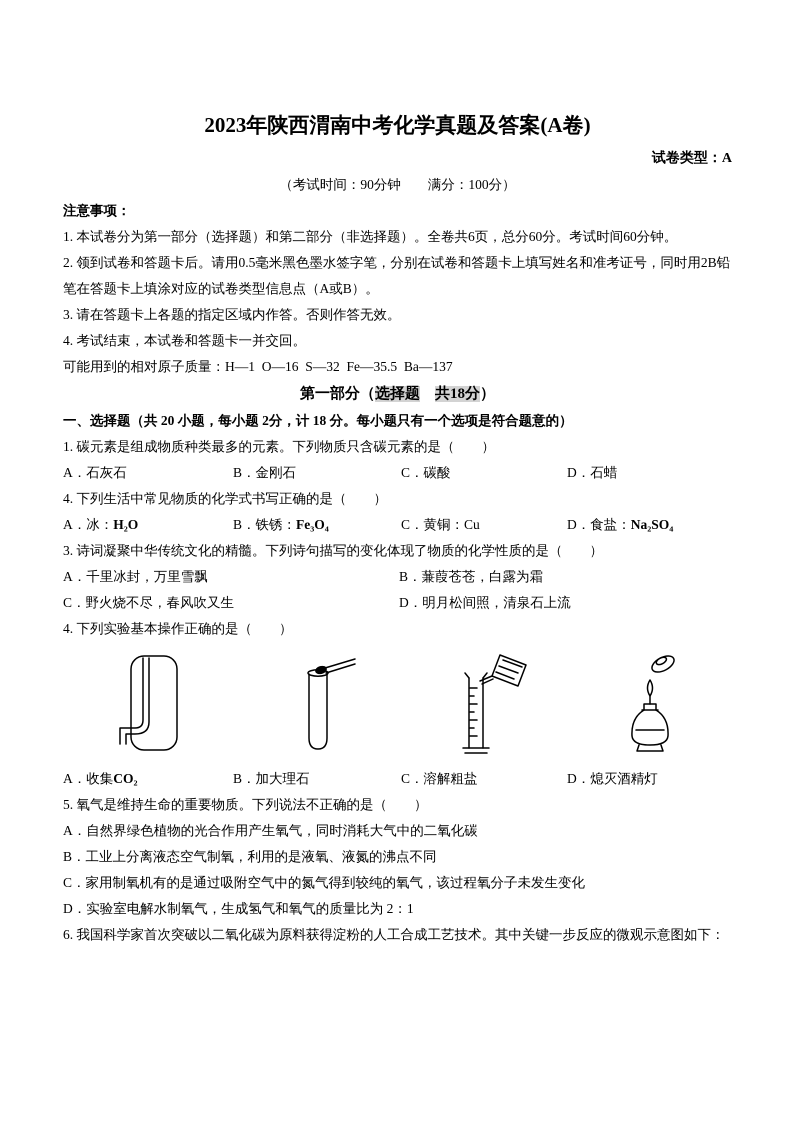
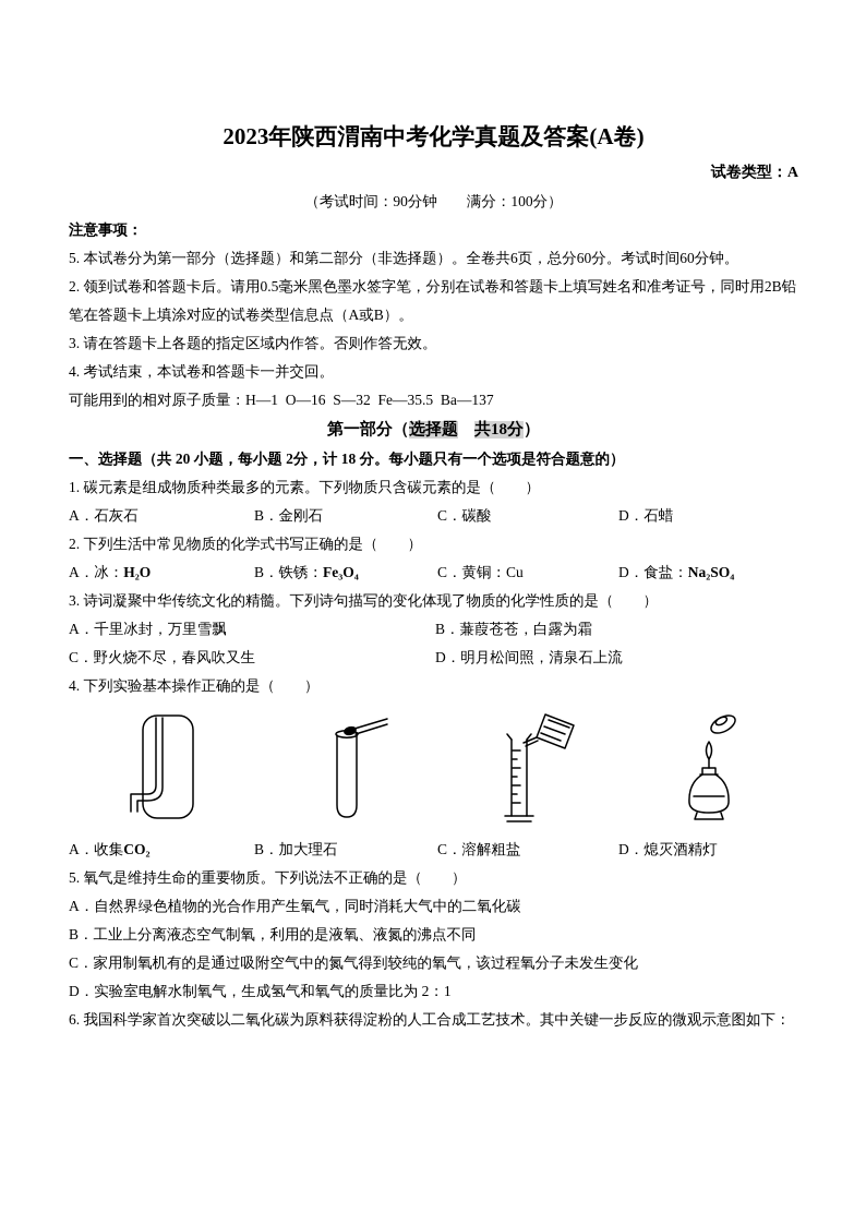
  2023年陕西渭南中考化学真题及答案(A卷)
  试卷类型：A
  （考试时间：90分钟 满分：100分）
  注意事项：
- 1. 本试卷分为第一部分（选择题）和第二部分（非选择题）。全卷共6页，总分60分。考试时间60分钟。
+ 5. 本试卷分为第一部分（选择题）和第二部分（非选择题）。全卷共6页，总分60分。考试时间60分钟。
  2. 领到试卷和答题卡后。请用0.5毫米黑色墨水签字笔，分别在试卷和答题卡上填写姓名和准考证号，同时用2B铅笔在答题卡上填涂对应的试卷类型信息点（A或B）。
  3. 请在答题卡上各题的指定区域内作答。否则作答无效。
  4. 考试结束，本试卷和答题卡一并交回。
  可能用到的相对原子质量：H—1 O—16 S—32 Fe—35.5 Ba—137
  第一部分（选择题 共18分）
  一、选择题（共 20 小题，每小题 2分，计 18 分。每小题只有一个选项是符合题意的）
  1. 碳元素是组成物质种类最多的元素。下列物质只含碳元素的是（ ）
  A．石灰石
  B．金刚石
  C．碳酸
  D．石蜡
- 4. 下列生活中常见物质的化学式书写正确的是（ ）
+ 2. 下列生活中常见物质的化学式书写正确的是（ ）
  A．冰：H₂O
  B．铁锈：Fe₃O₄
  C．黄铜：Cu
  D．食盐：Na₂SO₄
  3. 诗词凝聚中华传统文化的精髓。下列诗句描写的变化体现了物质的化学性质的是（ ）
  A．千里冰封，万里雪飘
  B．蒹葭苍苍，白露为霜
  C．野火烧不尽，春风吹又生
  D．明月松间照，清泉石上流
  4. 下列实验基本操作正确的是（ ）
  A．收集CO₂
  B．加大理石
  C．溶解粗盐
  D．熄灭酒精灯
  5. 氧气是维持生命的重要物质。下列说法不正确的是（ ）
  A．自然界绿色植物的光合作用产生氧气，同时消耗大气中的二氧化碳
  B．工业上分离液态空气制氧，利用的是液氧、液氮的沸点不同
  C．家用制氧机有的是通过吸附空气中的氮气得到较纯的氧气，该过程氧分子未发生变化
  D．实验室电解水制氧气，生成氢气和氧气的质量比为 2：1
  6. 我国科学家首次突破以二氧化碳为原料获得淀粉的人工合成工艺技术。其中关键一步反应的微观示意图如下：
